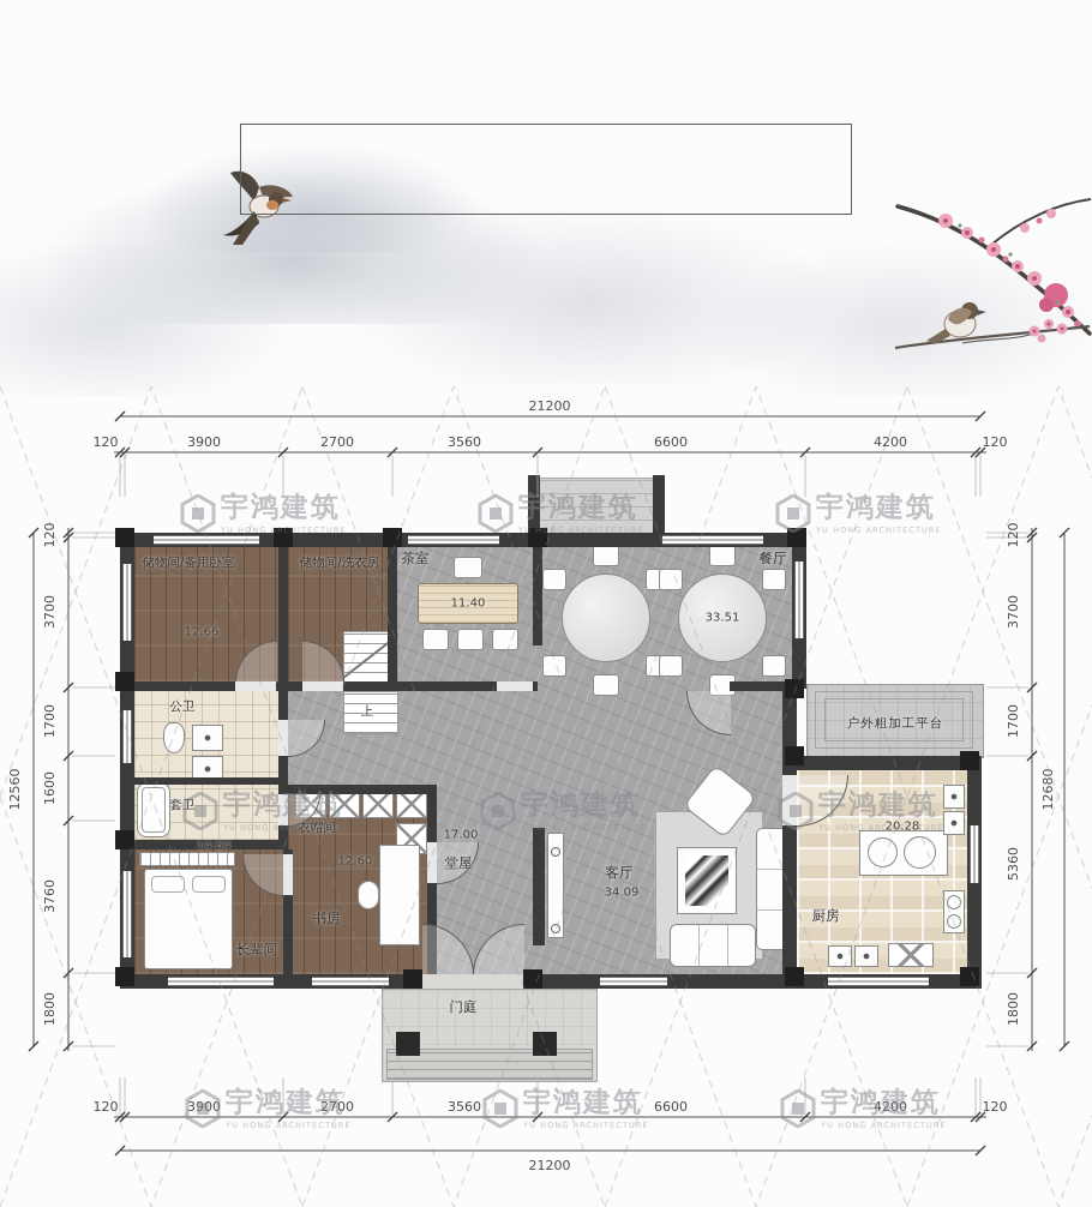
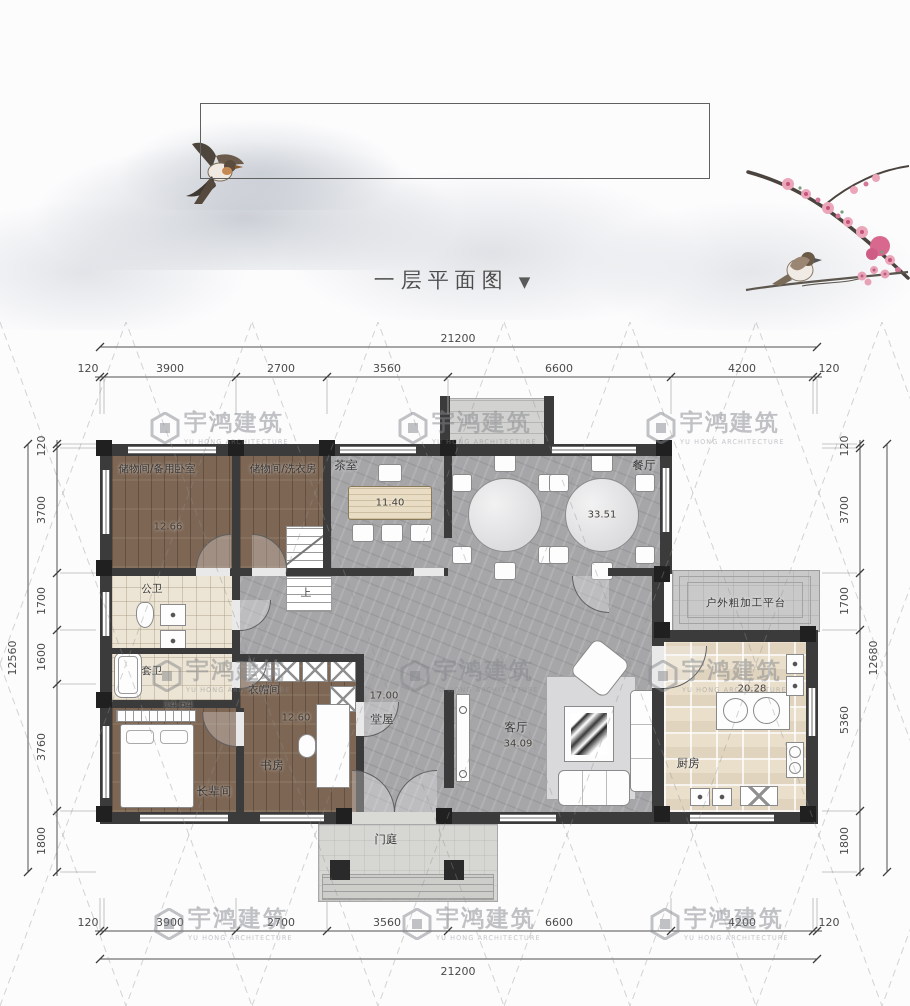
+ 一层平面图 ▼
